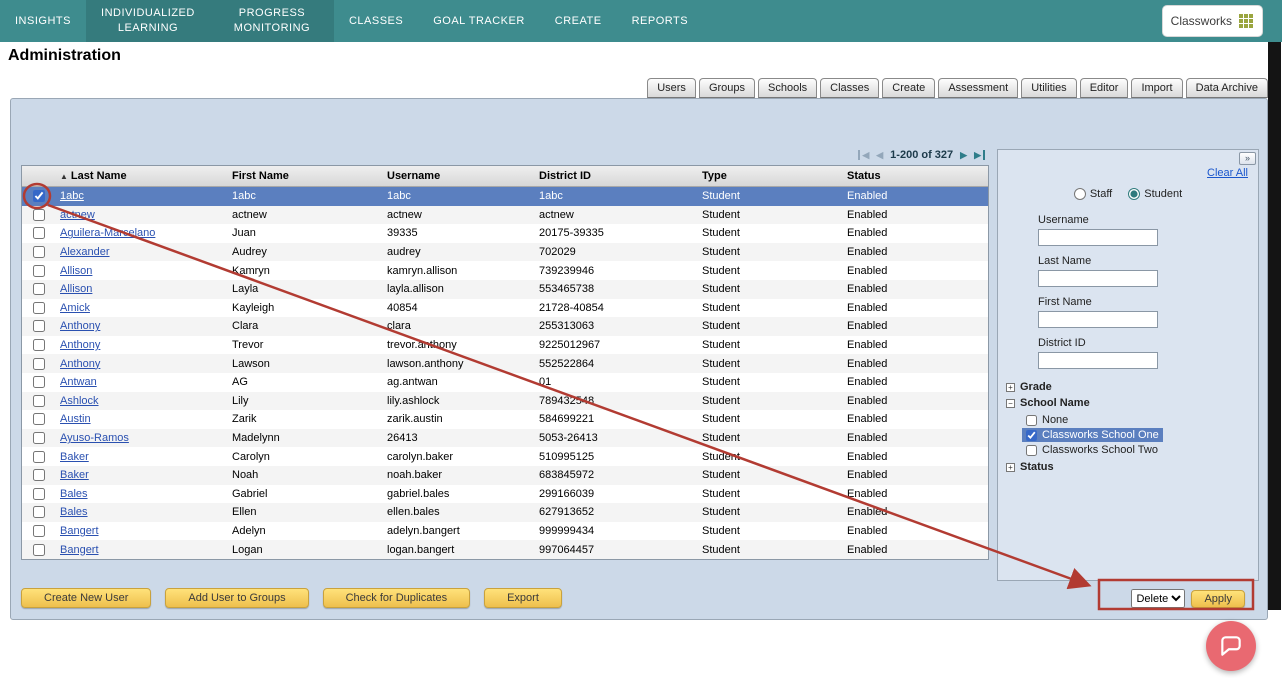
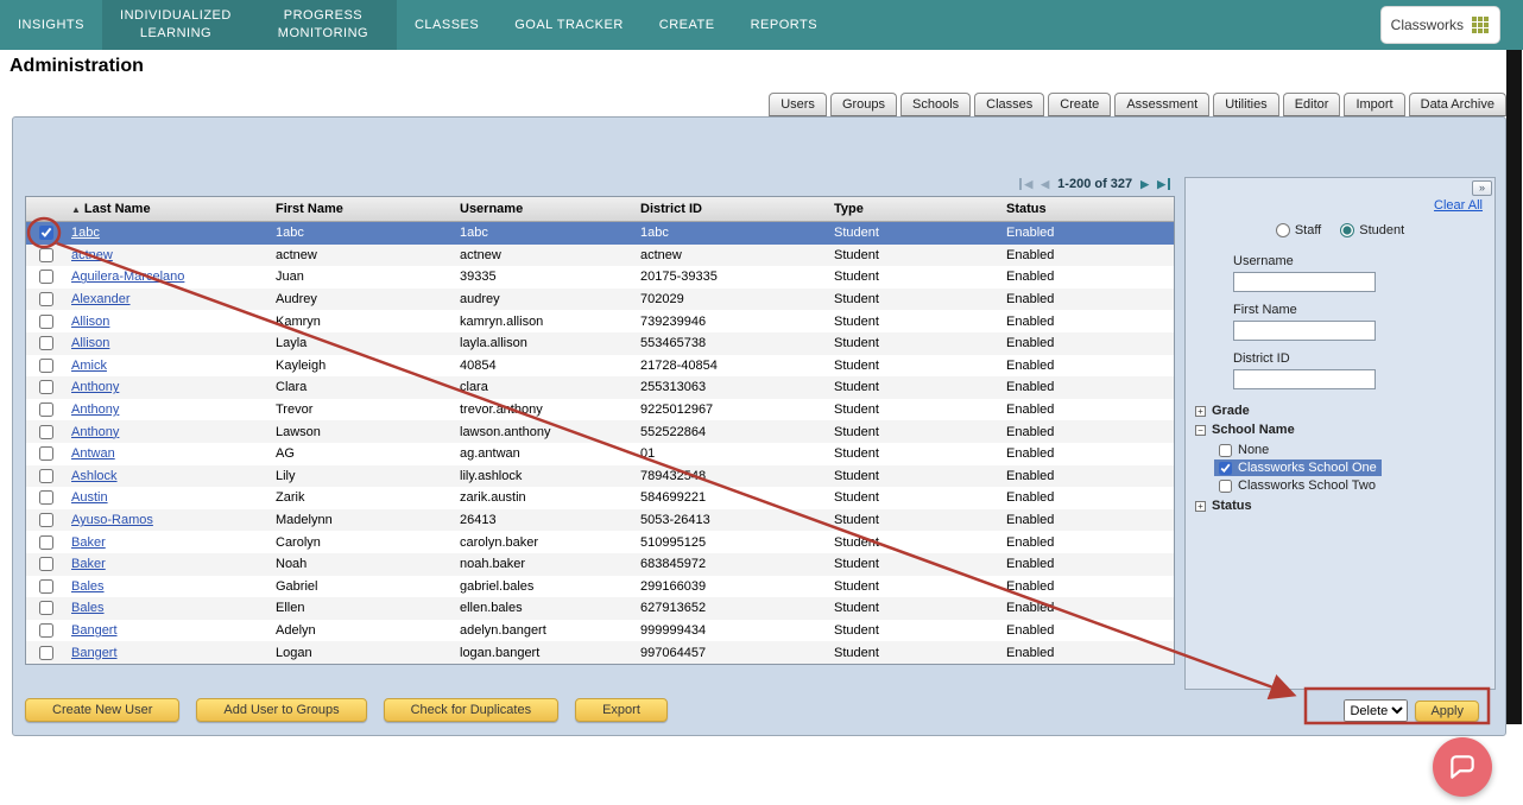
  INSIGHTS
  INDIVIDUALIZED LEARNING
  PROGRESS MONITORING
  CLASSES
  GOAL TRACKER
  CREATE
  REPORTS
  Classworks
  Administration
  Users
  Groups
  Schools
  Classes
  Create
  Assessment
  Utilities
  Editor
  Import
  Data Archive
  ◀
  ◀
  1-200 of 327
  ▶
  ▶
  ▲ Last Name
  First Name
  Username
  District ID
  Type
  Status
  1abc
  1abc
  1abc
  1abc
  Student
  Enabled
  actnew
  actnew
  actnew
  Student
  Enabled
  Aguilera-Marelano
  Juan
  39335
  20175-39335
  Student
  Enabled
  Alexander
  Audrey
  audrey
  702029
  Student
  Enabled
  Allison
  Kamryn
  kamryn.allison
  739239946
  Student
  Enabled
  Allison
  Layla
  layla.allison
  553465738
  Student
  Enabled
  Amick
  Kayleigh
  40854
  21728-40854
  Student
  Enabled
  Anthony
  Clara
  clara
  255313063
  Student
  Enabled
  Anthony
  Trevor
  trevor.anhony
  9225012967
  Student
  Enabled
  Anthony
  Lawson
  lawson.anthony
  552522864
  Student
  Enabled
  Antwan
  AG
  ag.antwan
  01
  Student
  Enabled
  Ashlock
  Lily
  lily.ashlock
  78943258
  Student
  Enabled
  Austin
  Zarik
  zarik.austin
  584699221
  Student
  Enabled
  Ayuso-Ramos
  Madelynn
  26413
  5053-26413
  Student
  Enabled
  Baker
  Carolyn
  carolyn.baker
  510995125
  Stude
  Enabled
  Baker
  Noah
  noah.baker
  683845972
  Student
  Enabled
  Bales
  Gabriel
  gabriel.bales
  299166039
  Student
  Enabled
  Bales
  Ellen
  ellen.bales
  627913652
  Student
  Enabled
  Bangert
  Adelyn
  adelyn.bangert
  999999434
  Student
  Enabled
  Bangert
  Logan
  logan.bangert
  997064457
  Student
  Enabled
  »
  Clear All
  Staff
  Student
  Username
- Last Name
  First Name
  District ID
  +
  Grade
  −
  School Name
  None
  Classworks School One
  Classworks School Two
  +
  Status
  Create New User
  Add User to Groups
  Check for Duplicates
  Export
  Delete
  Apply
